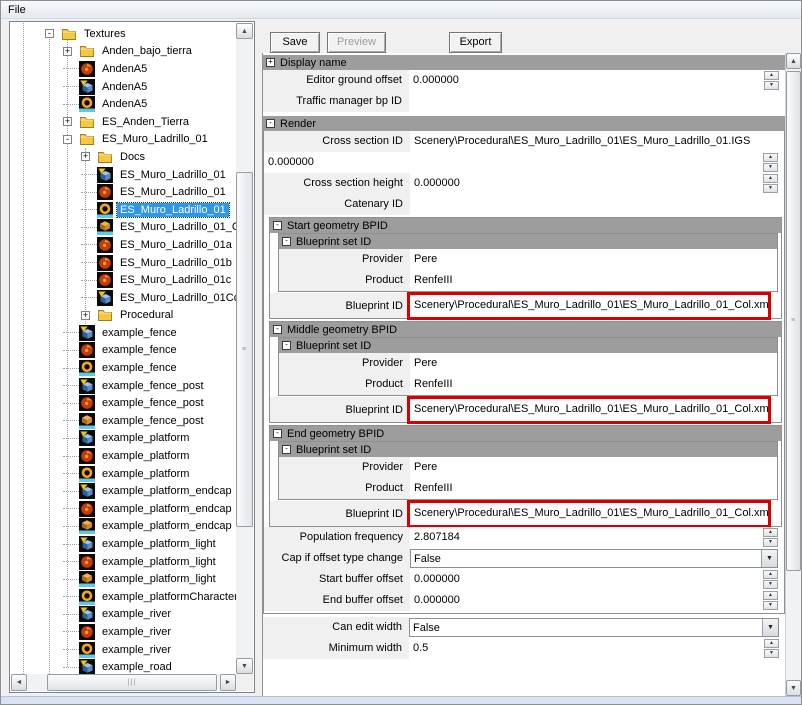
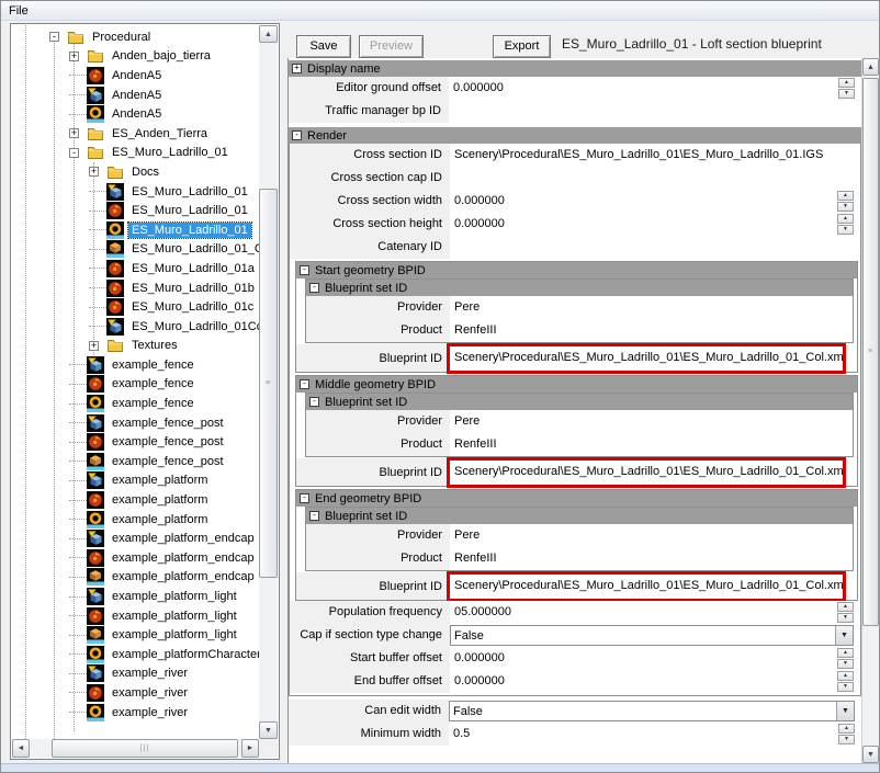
  File
  -
- Textures
+ Procedural
  +
  Anden_bajo_tierra
  AndenA5
  AndenA5
  AndenA5
  +
  ES_Anden_Tierra
  -
  ES_Muro_Ladrillo_01
  +
  Docs
  ES_Muro_Ladrillo_01
  ES_Muro_Ladrillo_01
  ES_Muro_Ladrillo_01
  ES_Muro_Ladrillo_01_
  ES_Muro_Ladrillo_01a
  ES_Muro_Ladrillo_01b
  ES_Muro_Ladrillo_01c
  ES_Muro_Ladrillo_01C
  +
- Procedural
+ Textures
  example_fence
  example_fence
  example_fence
  example_fence_post
  example_fence_post
  example_fence_post
  example_platform
  example_platform
  example_platform
  example_platform_endcap
  example_platform_endcap
  example_platform_endcap
  example_platform_light
  example_platform_light
  example_platform_light
  example_platformCharacte
  example_river
  example_river
  example_river
- example_road
  Save
  Preview
  Export
+ ES_Muro_Ladrillo_01 - Loft section blueprint
  +
  Display name
  Editor ground offset
  0.000000
  Traffic manager bp ID
  -
  Render
  Cross section ID
  Scenery\Procedural\ES_Muro_Ladrillo_01\ES_Muro_Ladrillo_01.IGS
+ Cross section cap ID
+ Cross section width
  0.000000
  Cross section height
  0.000000
  Catenary ID
  -
  Start geometry BPID
  -
  Blueprint set ID
  Provider
  Pere
  Product
  RenfeIII
  Blueprint ID
  Scenery\Procedural\ES_Muro_Ladrillo_01\ES_Muro_Ladrillo_01_Col.xm
  -
  Middle geometry BPID
  -
  Blueprint set ID
  Provider
  Pere
  Product
  RenfeIII
  Blueprint ID
  Scenery\Procedural\ES_Muro_Ladrillo_01\ES_Muro_Ladrillo_01_Col.xm
  -
  End geometry BPID
  -
  Blueprint set ID
  Provider
  Pere
  Product
  RenfeIII
  Blueprint ID
  Scenery\Procedural\ES_Muro_Ladrillo_01\ES_Muro_Ladrillo_01_Col.xm
  Population frequency
- 2.807184
+ 05.000000
- Cap if offset type change
+ Cap if section type change
  False
  Start buffer offset
  0.000000
  End buffer offset
  0.000000
  Can edit width
  False
  Minimum width
  0.5
